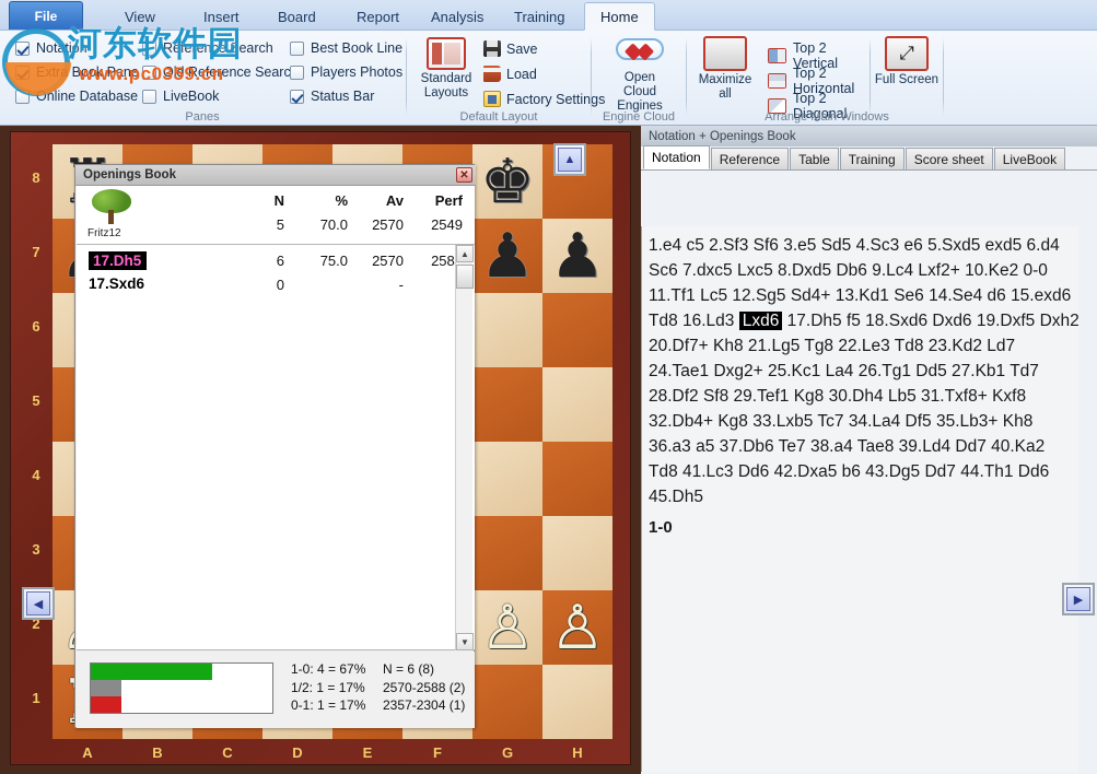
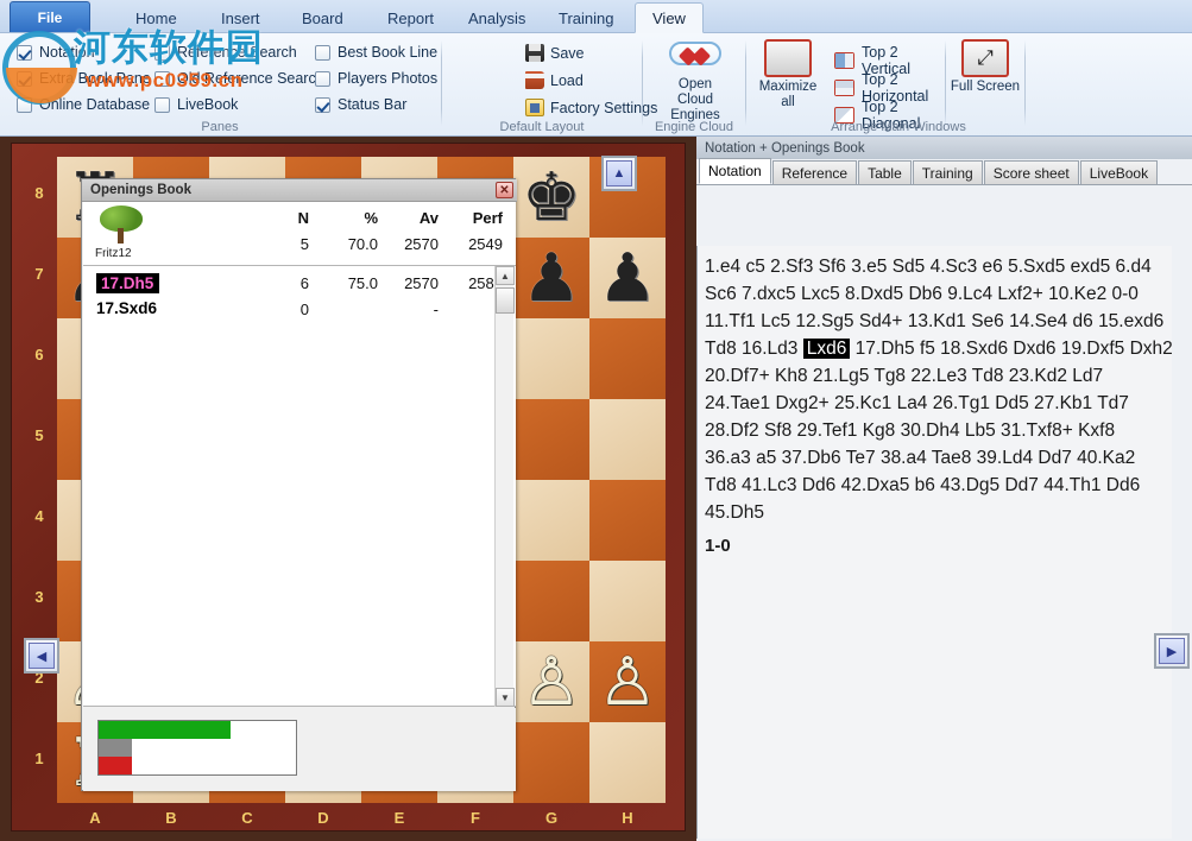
  File
- View
+ Home
  Insert
  Board
  Report
  Analysis
  Training
- Home
+ View
  Notation
  Extra Book Pane
  Online Database
  Reference Search
  Old Reference Searc
  LiveBook
  Best Book Line
  Players Photos
  Status Bar
  Panes
- Standard Layouts
  Save
  Load
  Factory Settings
  Default Layout
  Open Cloud Engines
  Engine Cloud
  Maximize all
  Top 2 Vertical
  Top 2 Horizontal
  Top 2 Diagonal
  Arrange Main Windows
  ⤢
  Full Screen
  河东软件园
  www.pc0359.cn
  ♚
  ♟
  ♟
  ♙
  ♙
  8
  7
  6
  5
  4
  3
  2
  1
  A
  B
  C
  D
  E
  F
  G
  H
  ◀
  ▲
  Openings Book
  ✕
  Fritz12
  N
  %
  Av
  Perf
  5
  70.0
  2570
  2549
  17.Dh5
  6
  75.0
  2570
  258
  17.Sxd6
  0
  -
  ▲
  ▼
- 1-0: 4 = 67%
- N = 6 (8)
- 1/2: 1 = 17%
- 2570-2588 (2)
- 0-1: 1 = 17%
- 2357-2304 (1)
  Notation + Openings Book
  Notation
  Reference
  Table
  Training
  Score sheet
  LiveBook
  1.e4 c5 2.Sf3 Sf6 3.e5 Sd5 4.Sc3 e6 5.Sxd5 exd5 6.d4
  Sc6 7.dxc5 Lxc5 8.Dxd5 Db6 9.Lc4 Lxf2+ 10.Ke2 0-0
  11.Tf1 Lc5 12.Sg5 Sd4+ 13.Kd1 Se6 14.Se4 d6 15.exd6
  Td8 16.Ld3 Lxd6 17.Dh5 f5 18.Sxd6 Dxd6 19.Dxf5 Dxh2
  20.Df7+ Kh8 21.Lg5 Tg8 22.Le3 Td8 23.Kd2 Ld7
  24.Tae1 Dxg2+ 25.Kc1 La4 26.Tg1 Dd5 27.Kb1 Td7
  28.Df2 Sf8 29.Tef1 Kg8 30.Dh4 Lb5 31.Txf8+ Kxf8
- 32.Db4+ Kg8 33.Lxb5 Tc7 34.La4 Df5 35.Lb3+ Kh8
  36.a3 a5 37.Db6 Te7 38.a4 Tae8 39.Ld4 Dd7 40.Ka2
  Td8 41.Lc3 Dd6 42.Dxa5 b6 43.Dg5 Dd7 44.Th1 Dd6
  45.Dh5
  1-0
  ▶
